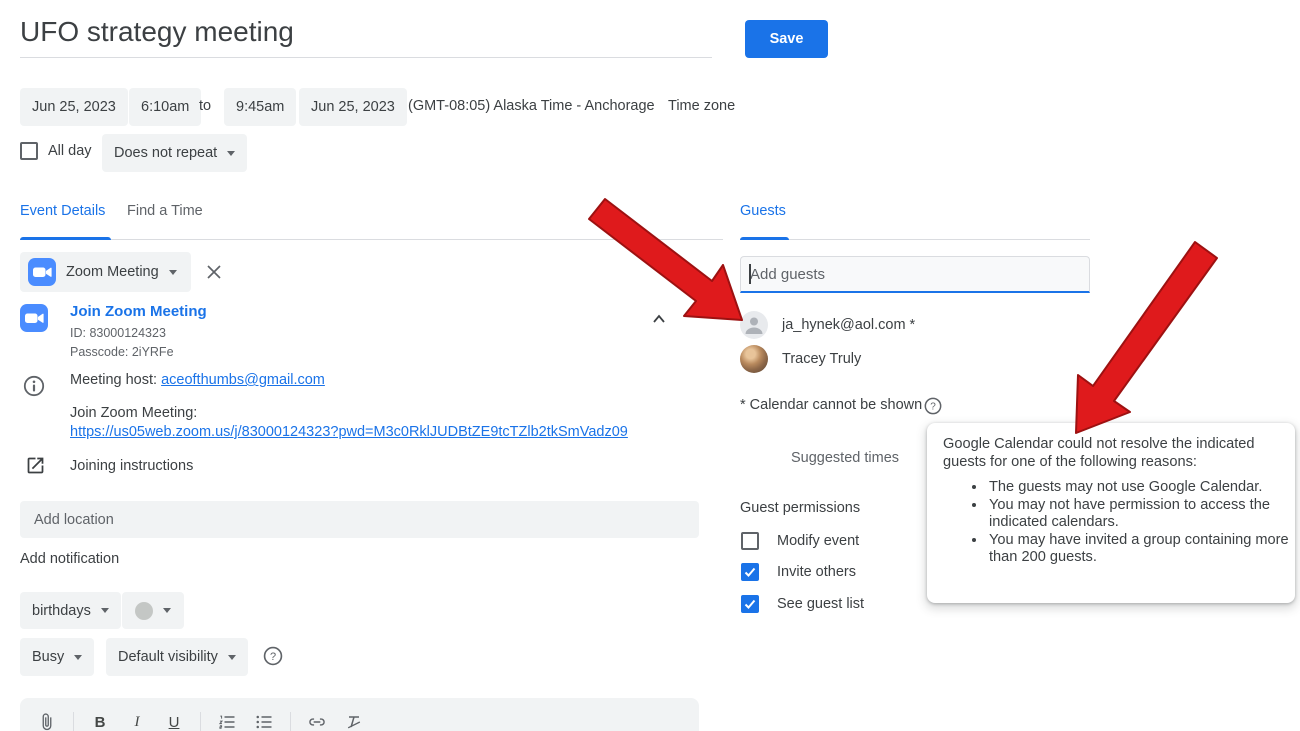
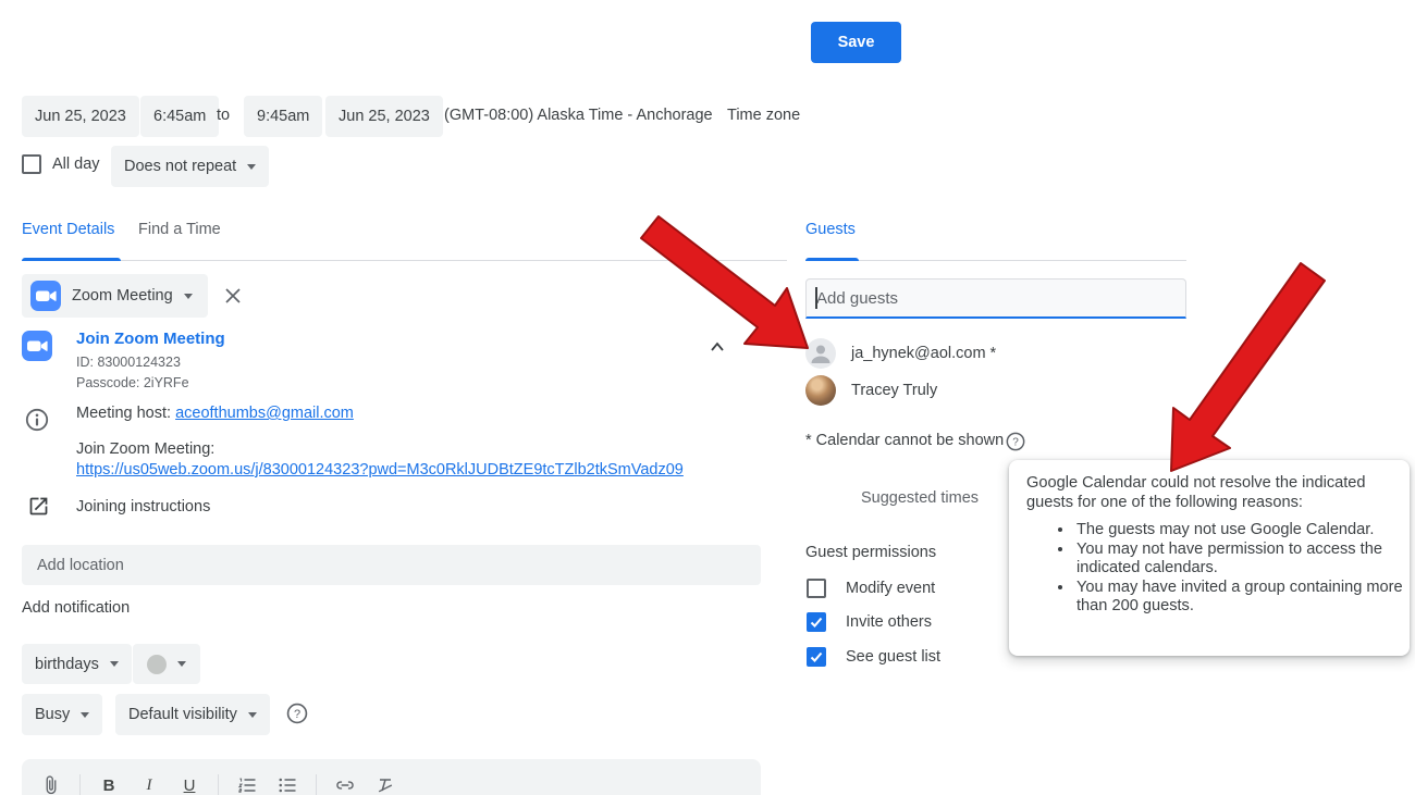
- UFO strategy meeting
  Save
  Jun 25, 2023
- 6:10am
+ 6:45am
  to
  9:45am
  Jun 25, 2023
- (GMT-08:05) Alaska Time - Anchorage
+ (GMT-08:00) Alaska Time - Anchorage
  Time zone
  All day
  Does not repeat
  Event Details
  Find a Time
  Zoom Meeting
  Join Zoom Meeting
  ID: 83000124323
  Passcode: 2iYRFe
  Meeting host: aceofthumbs@gmail.com
  Join Zoom Meeting:
  https://us05web.zoom.us/j/83000124323?pwd=M3c0RklJUDBtZE9tcTZlb2tkSmVadz09
  Joining instructions
  Add location
  Add notification
  birthdays
  Busy
  Default visibility
  ?
  B
  I
  U
  Guests
  Add guests
  ja_hynek@aol.com *
  Tracey Truly
  * Calendar cannot be shown
  ?
  Suggested times
  Guest permissions
  Modify event
  Invite others
  See guest list
  Google Calendar could not resolve the indicated guests for one of the following reasons:
  The guests may not use Google Calendar.
  You may not have permission to access the indicated calendars.
  You may have invited a group containing more than 200 guests.
